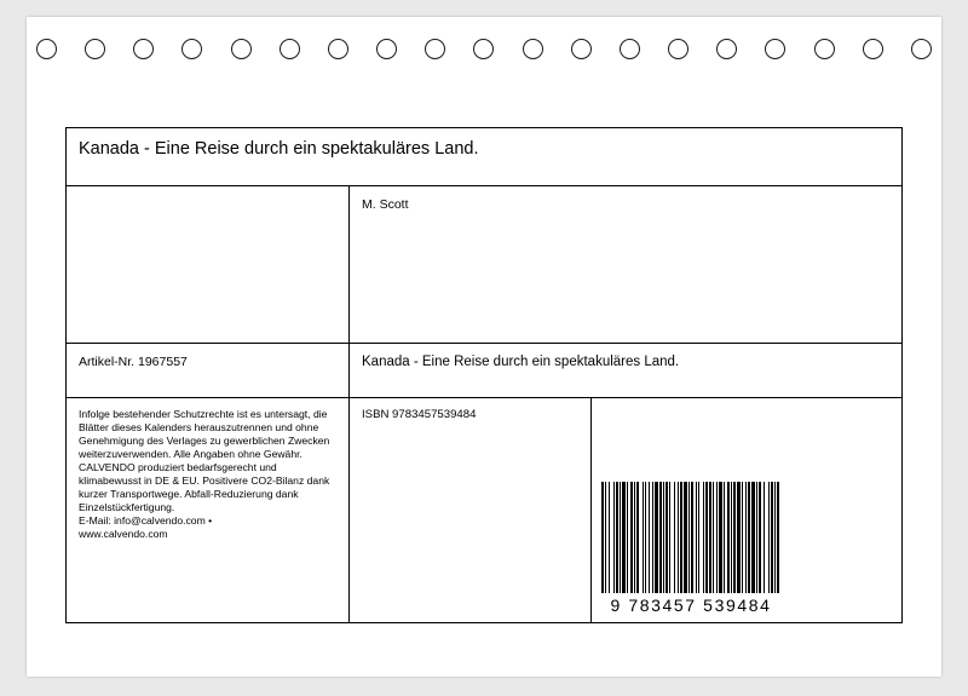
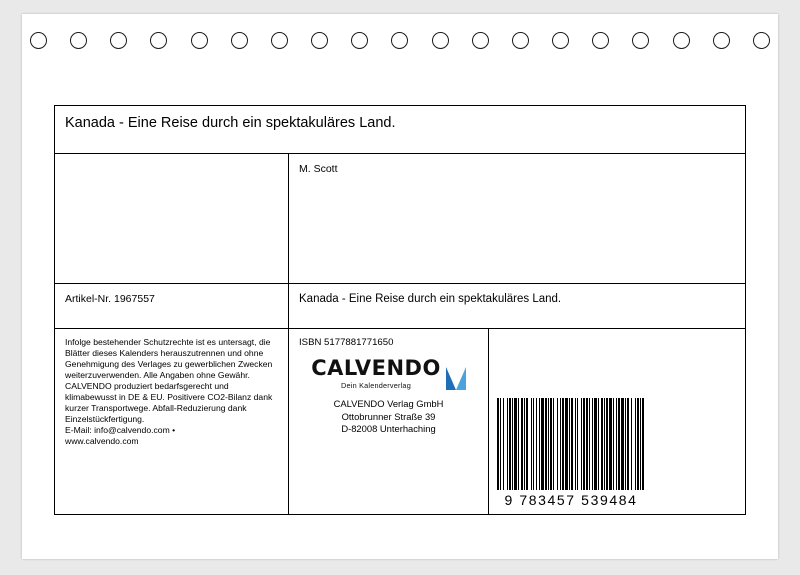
  Kanada - Eine Reise durch ein spektakuläres Land.
  M. Scott
  Artikel-Nr. 1967557
  Kanada - Eine Reise durch ein spektakuläres Land.
  Infolge bestehender Schutzrechte ist es untersagt, die Blätter dieses Kalenders herauszutrennen und ohne Genehmigung des Verlages zu gewerblichen Zwecken weiterzuverwenden. Alle Angaben ohne Gewähr.
  CALVENDO produziert bedarfsgerecht und klimabewusst in DE & EU. Positivere CO2-Bilanz dank kurzer Transportwege. Abfall-Reduzierung dank Einzelstückfertigung.
  E-Mail: info@calvendo.com •
  www.calvendo.com
- ISBN 9783457539484
+ ISBN 5177881771650
+ CALVENDO
+ Dein Kalenderverlag
+ CALVENDO Verlag GmbH
+ Ottobrunner Straße 39
+ D-82008 Unterhaching
  9 783457 539484
